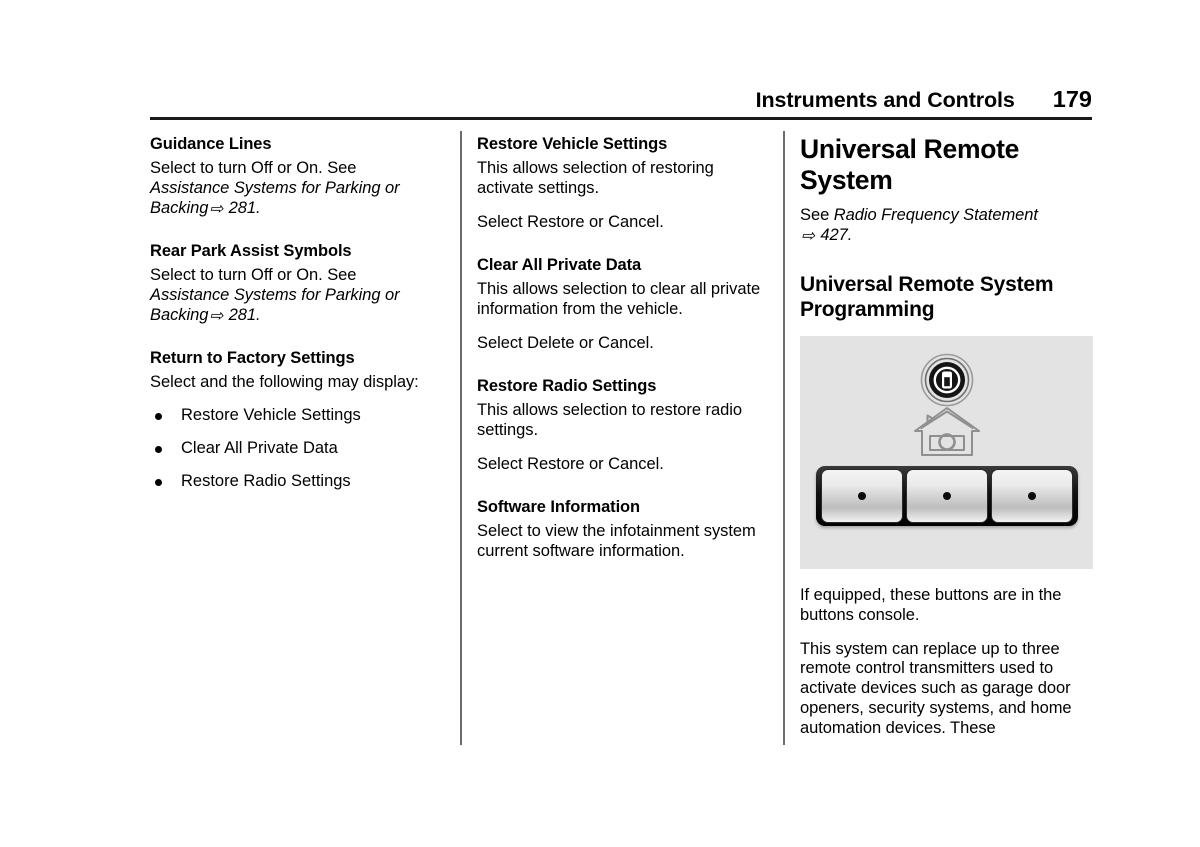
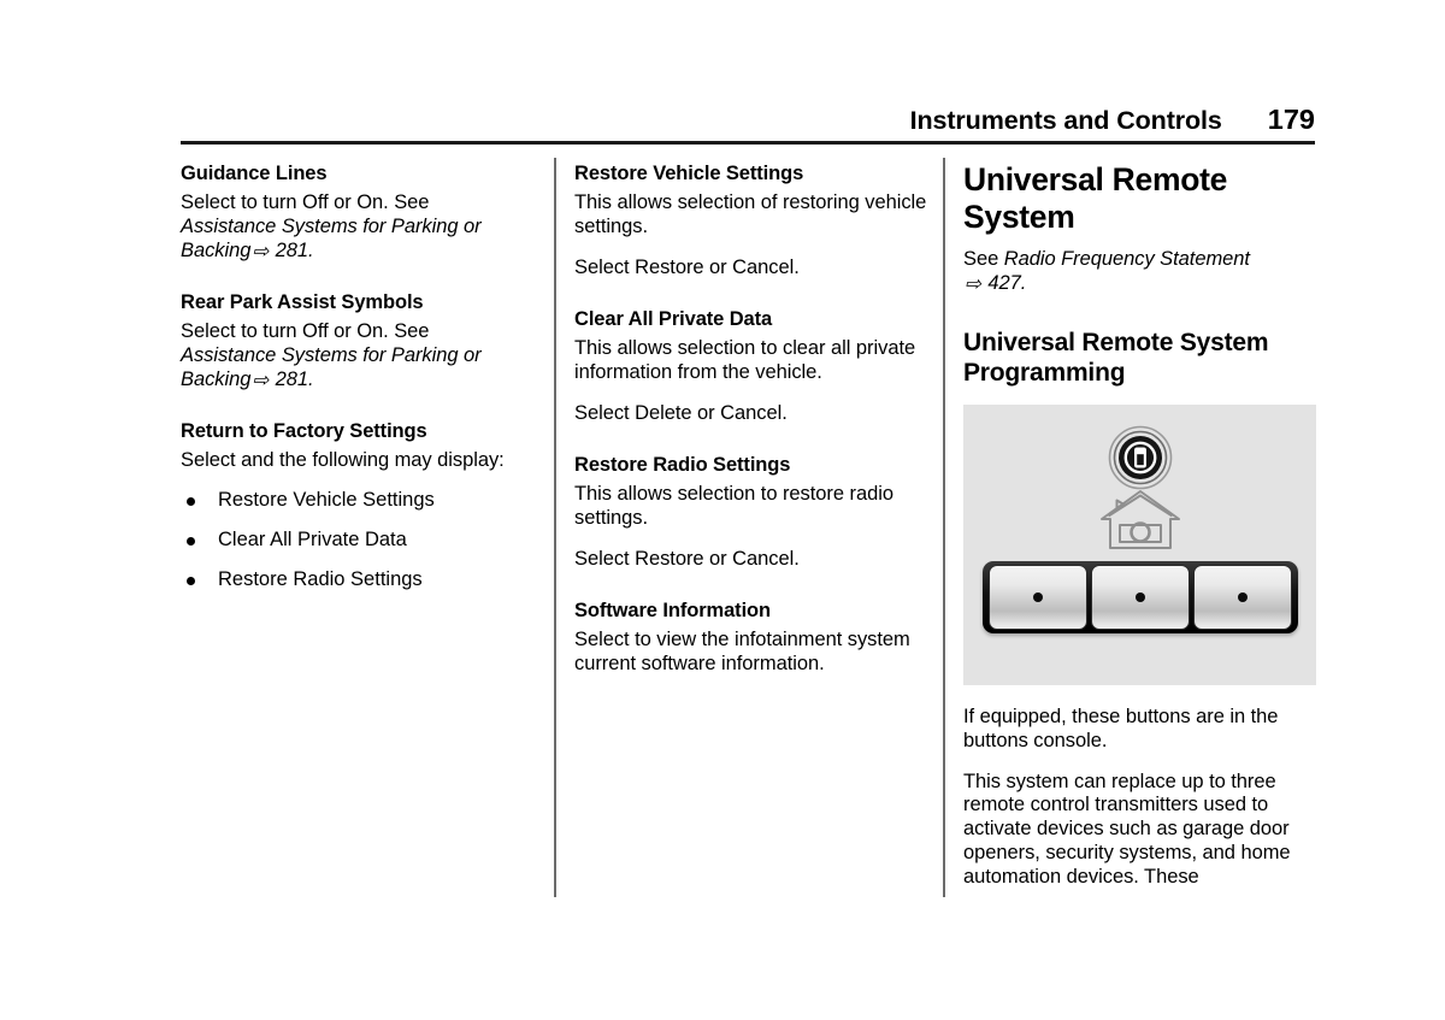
  Instruments and Controls
  179
  Guidance Lines
  Select to turn Off or On. See Assistance Systems for Parking or Backing⇨ 281.
  Rear Park Assist Symbols
  Select to turn Off or On. See Assistance Systems for Parking or Backing⇨ 281.
  Return to Factory Settings
  Select and the following may display:
  Restore Vehicle Settings
  Clear All Private Data
  Restore Radio Settings
  Restore Vehicle Settings
- This allows selection of restoring activate settings.
+ This allows selection of restoring vehicle settings.
  Select Restore or Cancel.
  Clear All Private Data
  This allows selection to clear all private information from the vehicle.
  Select Delete or Cancel.
  Restore Radio Settings
  This allows selection to restore radio settings.
  Select Restore or Cancel.
  Software Information
  Select to view the infotainment system current software information.
  Universal Remote System
  See Radio Frequency Statement
  ⇨ 427.
  Universal Remote System Programming
  If equipped, these buttons are in the buttons console.
  This system can replace up to three remote control transmitters used to activate devices such as garage door openers, security systems, and home automation devices. These
